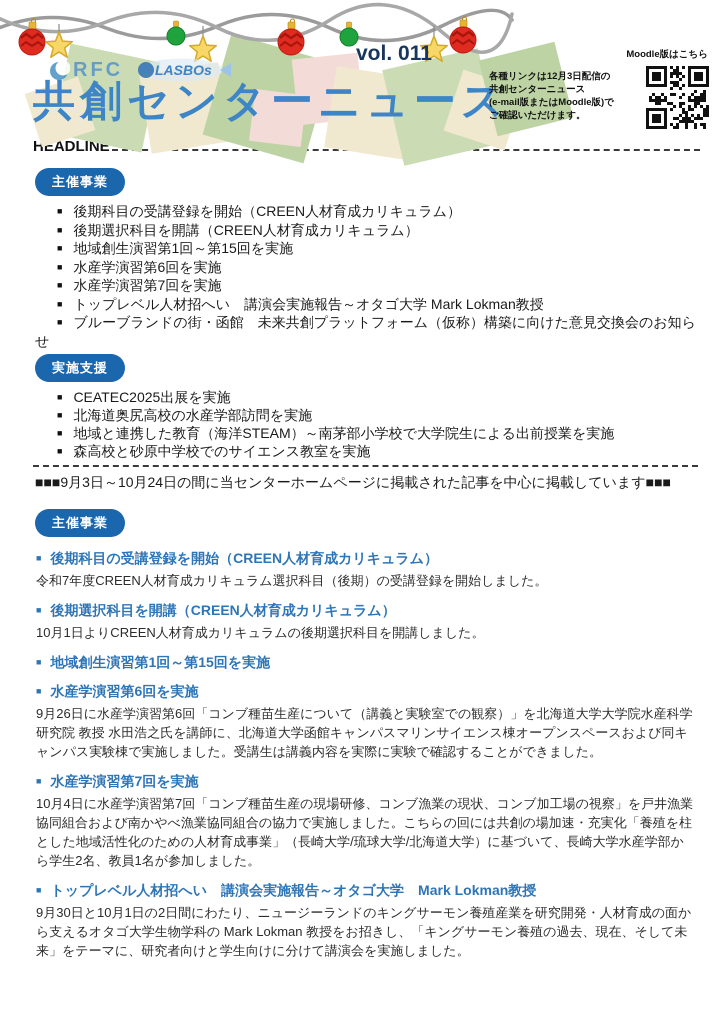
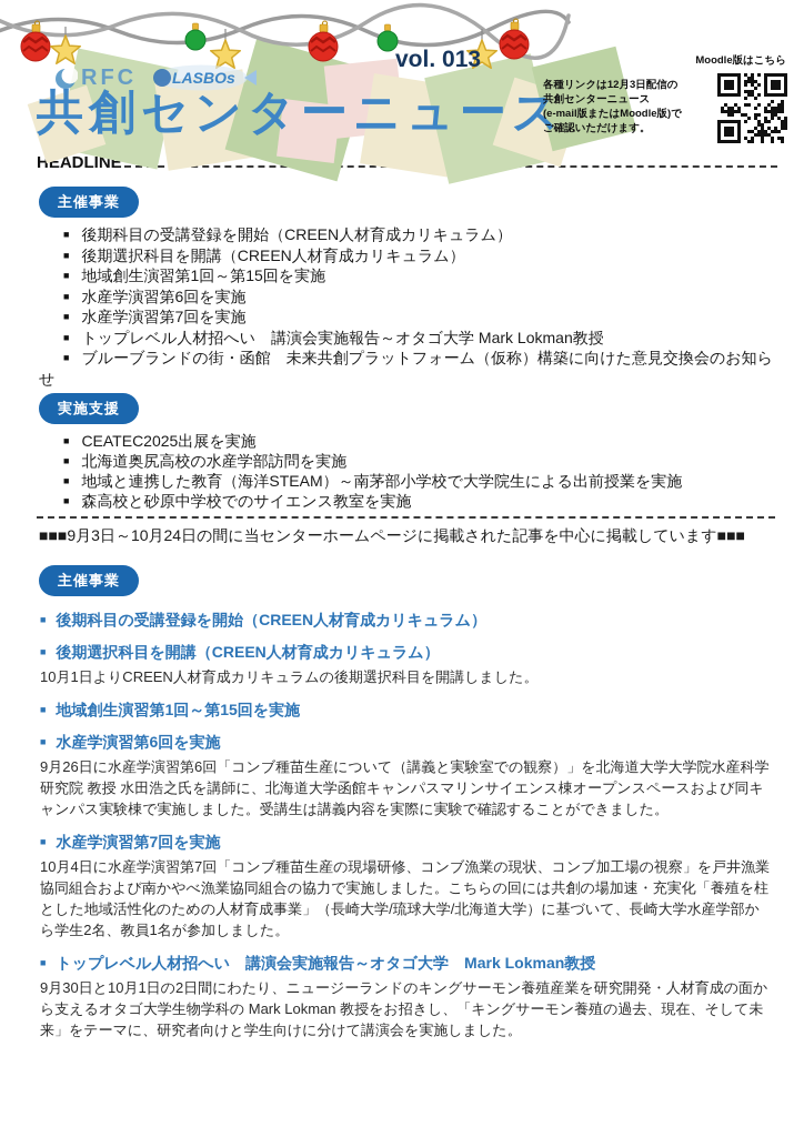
  RFC
  LASBOs
- vol. 011
+ vol. 013
  共創センターニュース
  各種リンクは12月3日配信の
  共創センターニュース
  (e-mail版またはMoodle版)で
  ご確認いただけます。
  Moodle版はこちら
  HEADLINE
  主催事業
  後期科目の受講登録を開始（CREEN人材育成カリキュラム）
  後期選択科目を開講（CREEN人材育成カリキュラム）
  地域創生演習第1回～第15回を実施
  水産学演習第6回を実施
  水産学演習第7回を実施
  トップレベル人材招へい 講演会実施報告～オタゴ大学 Mark Lokman教授
  ブルーブランドの街・函館 未来共創プラットフォーム（仮称）構築に向けた意見交換会のお知らせ
  実施支援
  CEATEC2025出展を実施
  北海道奥尻高校の水産学部訪問を実施
  地域と連携した教育（海洋STEAM）～南茅部小学校で大学院生による出前授業を実施
  森高校と砂原中学校でのサイエンス教室を実施
  ■■■9月3日～10月24日の間に当センターホームページに掲載された記事を中心に掲載しています■■■
  主催事業
  後期科目の受講登録を開始（CREEN人材育成カリキュラム）
- 令和7年度CREEN人材育成カリキュラム選択科目（後期）の受講登録を開始しました。
  後期選択科目を開講（CREEN人材育成カリキュラム）
  10月1日よりCREEN人材育成カリキュラムの後期選択科目を開講しました。
  地域創生演習第1回～第15回を実施
  水産学演習第6回を実施
  9月26日に水産学演習第6回「コンブ種苗生産について（講義と実験室での観察）」を北海道大学大学院水産科学研究院 教授 水田浩之氏を講師に、北海道大学函館キャンパスマリンサイエンス棟オープンスペースおよび同キャンパス実験棟で実施しました。受講生は講義内容を実際に実験で確認することができました。
  水産学演習第7回を実施
  10月4日に水産学演習第7回「コンブ種苗生産の現場研修、コンブ漁業の現状、コンブ加工場の視察」を戸井漁業協同組合および南かやべ漁業協同組合の協力で実施しました。こちらの回には共創の場加速・充実化「養殖を柱とした地域活性化のための人材育成事業」（長崎大学/琉球大学/北海道大学）に基づいて、長崎大学水産学部から学生2名、教員1名が参加しました。
  トップレベル人材招へい 講演会実施報告～オタゴ大学 Mark Lokman教授
  9月30日と10月1日の2日間にわたり、ニュージーランドのキングサーモン養殖産業を研究開発・人材育成の面から支えるオタゴ大学生物学科の Mark Lokman 教授をお招きし、「キングサーモン養殖の過去、現在、そして未来」をテーマに、研究者向けと学生向けに分けて講演会を実施しました。
